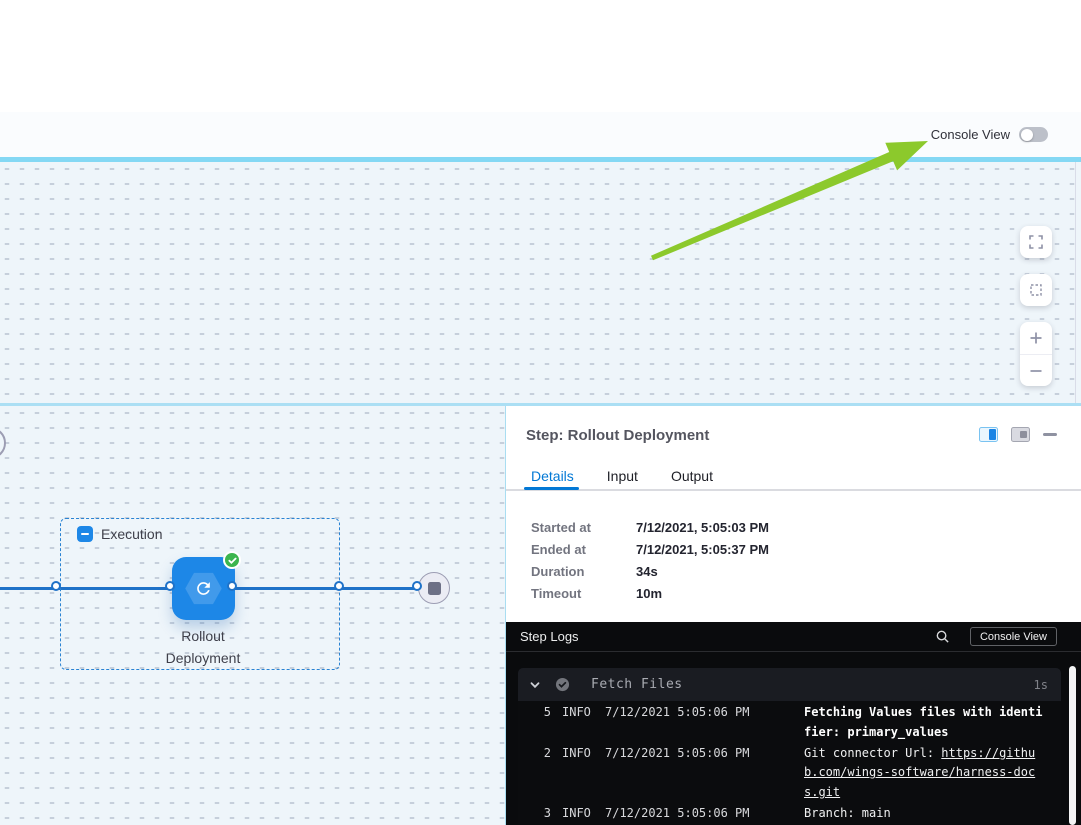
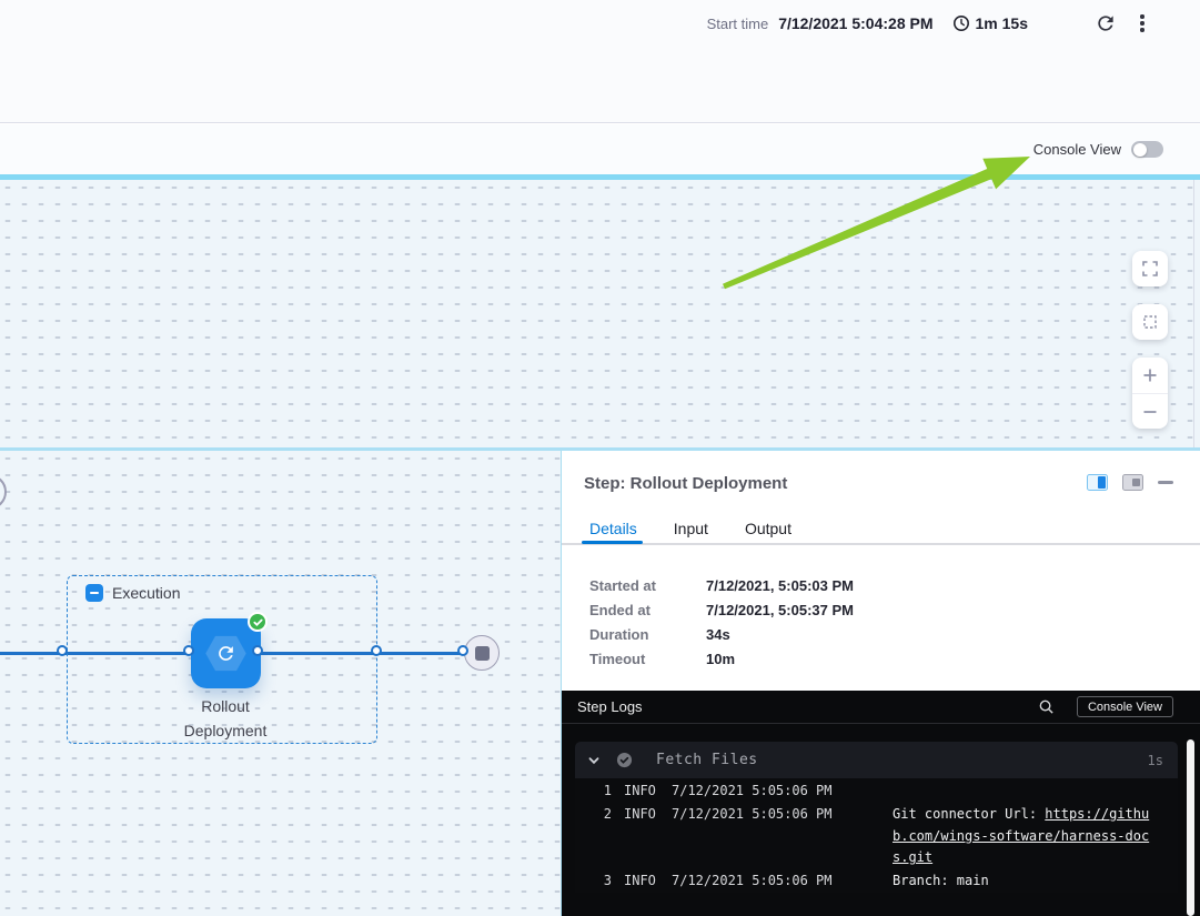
+ Start time
+ 7/12/2021 5:04:28 PM
+ 1m 15s
  Console View
  Execution
  Rollout
  Deployment
  Step: Rollout Deployment
  Details
  Input
  Output
  Started at
  7/12/2021, 5:05:03 PM
  Ended at
  7/12/2021, 5:05:37 PM
  Duration
  34s
  Timeout
  10m
  Step Logs
  Console View
  Fetch Files
  1s
- 5
+ 1
  INFO
  7/12/2021 5:05:06 PM
- Fetching Values files with identifier: primary_values
  2
  INFO
  7/12/2021 5:05:06 PM
  Git connector Url: https://github.com/wings-software/harness-docs.git
  3
  INFO
  7/12/2021 5:05:06 PM
  Branch: main
